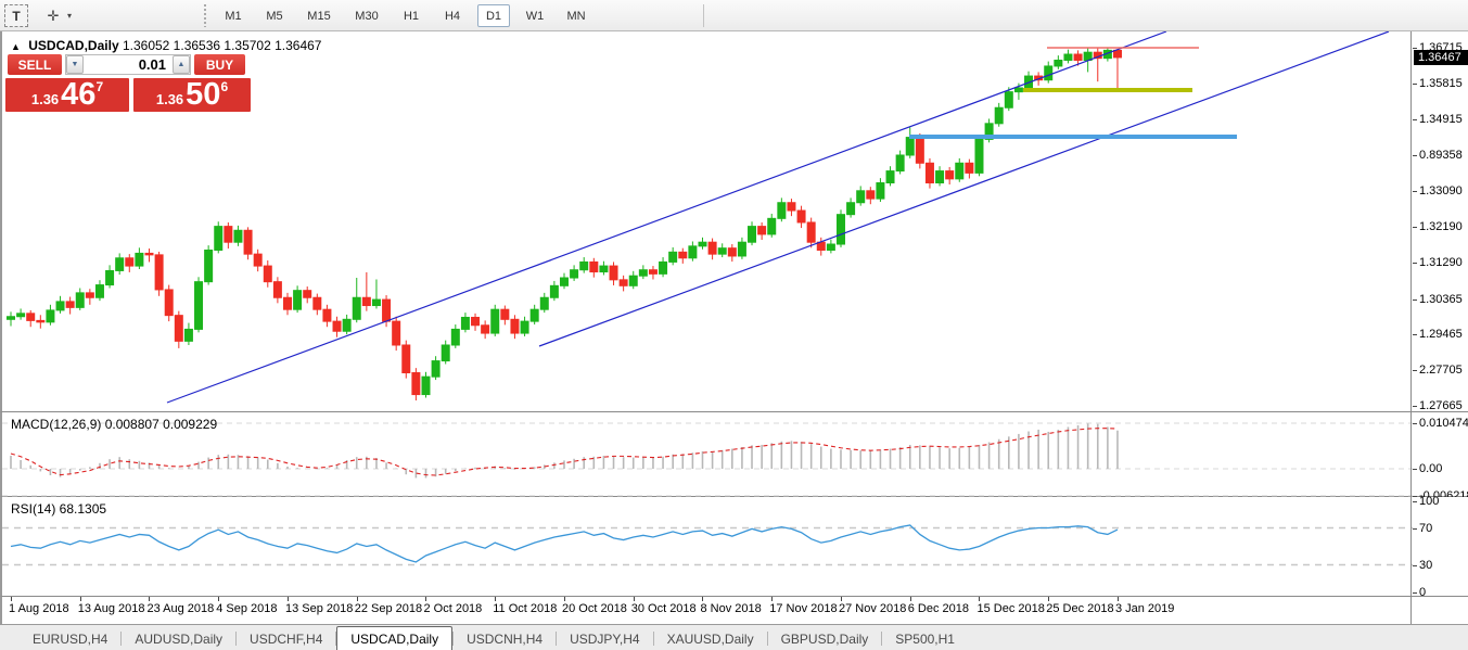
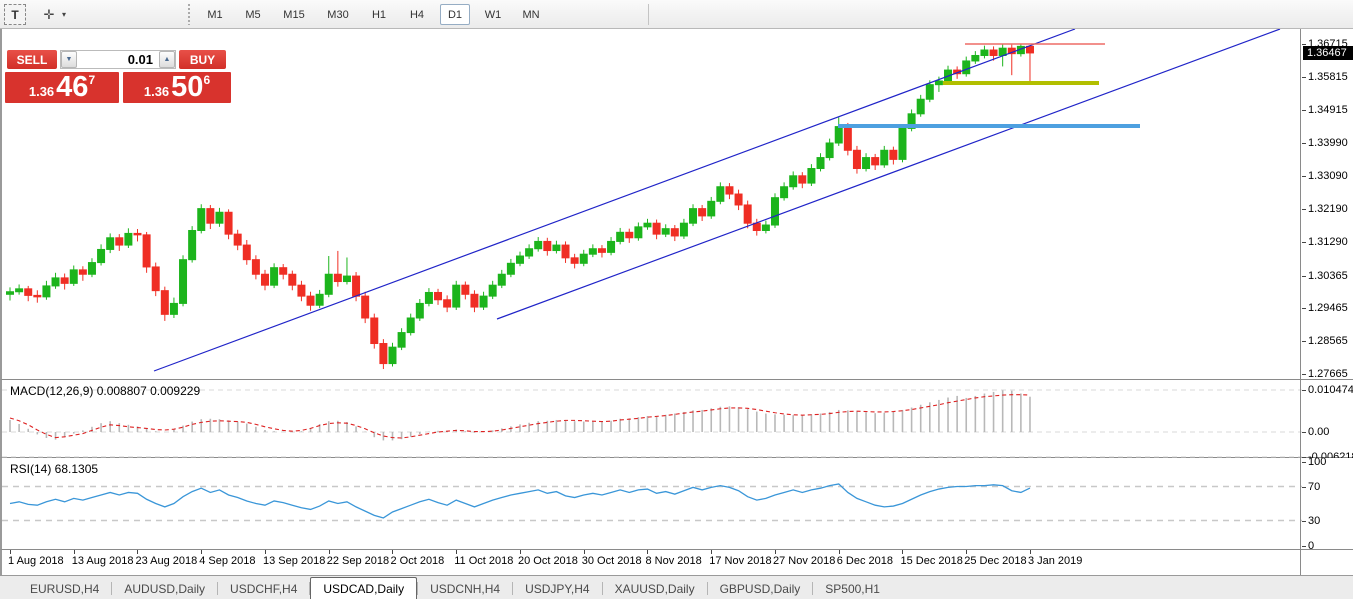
  T
  ✛
  ▾
  M1
  M5
  M15
  M30
  H1
  H4
  D1
  W1
  MN
- ▲ USDCAD,Daily 1.36052 1.36536 1.35702 1.36467
  SELL
  0.01
  BUY
  1.36
  46
  7
  1.36
  50
  6
  1.36715
  1.35815
  1.34915
- 0.89358
+ 1.33990
  1.33090
  1.32190
  1.31290
  1.30365
  1.29465
- 2.27705
+ 1.28565
  1.27665
  1.36467
  MACD(12,26,9) 0.008807 0.009229
  0.010474
  0.00
  -0.00621
  RSI(14) 68.1305
  100
  70
  30
  0
  1 Aug 2018
  13 Aug 2018
  23 Aug 2018
  4 Sep 2018
  13 Sep 2018
  22 Sep 2018
  2 Oct 2018
  11 Oct 2018
  20 Oct 2018
  30 Oct 2018
  8 Nov 2018
  17 Nov 2018
  27 Nov 2018
  6 Dec 2018
  15 Dec 2018
  25 Dec 2018
  3 Jan 2019
  EURUSD,H4
  AUDUSD,Daily
  USDCHF,H4
  USDCAD,Daily
  USDCNH,H4
  USDJPY,H4
  XAUUSD,Daily
  GBPUSD,Daily
  SP500,H1
